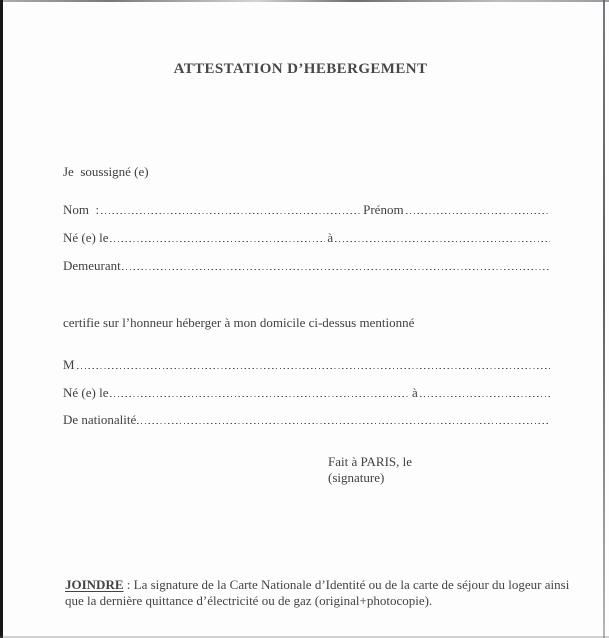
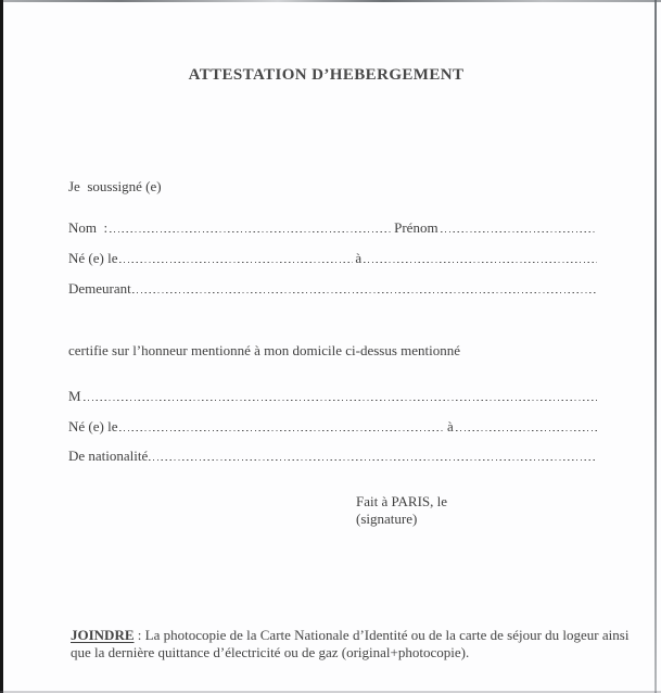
  ATTESTATION D’HEBERGEMENT
  Je soussigné (e)
  Nom :
  Prénom
  Né (e) le
  à
  Demeurant
- certifie sur l’honneur héberger à mon domicile ci-dessus mentionné
+ certifie sur l’honneur mentionné à mon domicile ci-dessus mentionné
  M
  Né (e) le
  à
  De nationalité
  Fait à PARIS, le
  (signature)
- JOINDRE : La signature de la Carte Nationale d’Identité ou de la carte de séjour du logeur ainsi que la dernière quittance d’électricité ou de gaz (original+photocopie).
+ JOINDRE : La photocopie de la Carte Nationale d’Identité ou de la carte de séjour du logeur ainsi que la dernière quittance d’électricité ou de gaz (original+photocopie).
